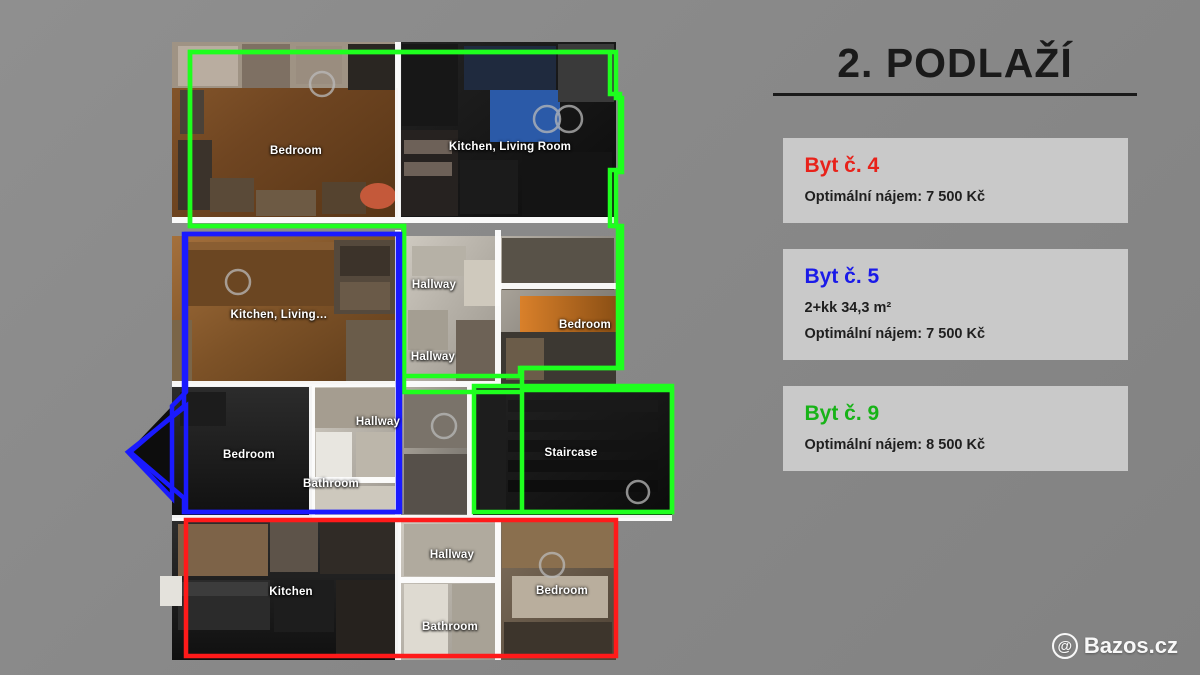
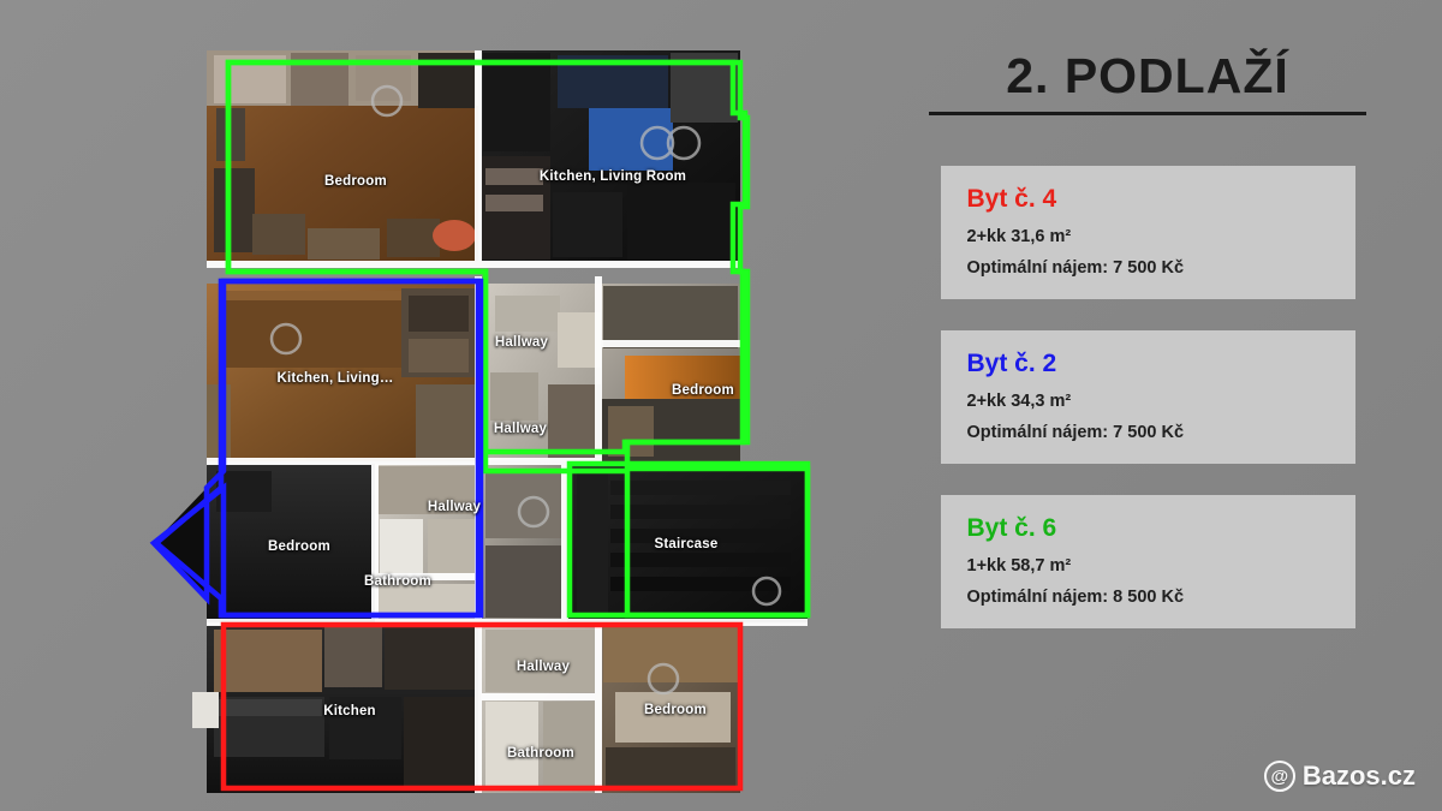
  Bedroom
  Kitchen, Living Room
  Kitchen, Living…
  Hallway
  Bedroom
  Hallway
  Hallway
  Bedroom
  Bathroom
  Staircase
  Hallway
  Kitchen
  Bedroom
  Bathroom
  2. PODLAŽÍ
  Byt č. 4
+ 2+kk 31,6 m²
  Optimální nájem: 7 500 Kč
- Byt č. 5
+ Byt č. 2
  2+kk 34,3 m²
  Optimální nájem: 7 500 Kč
- Byt č. 9
+ Byt č. 6
+ 1+kk 58,7 m²
  Optimální nájem: 8 500 Kč
  @
  Bazos.cz
